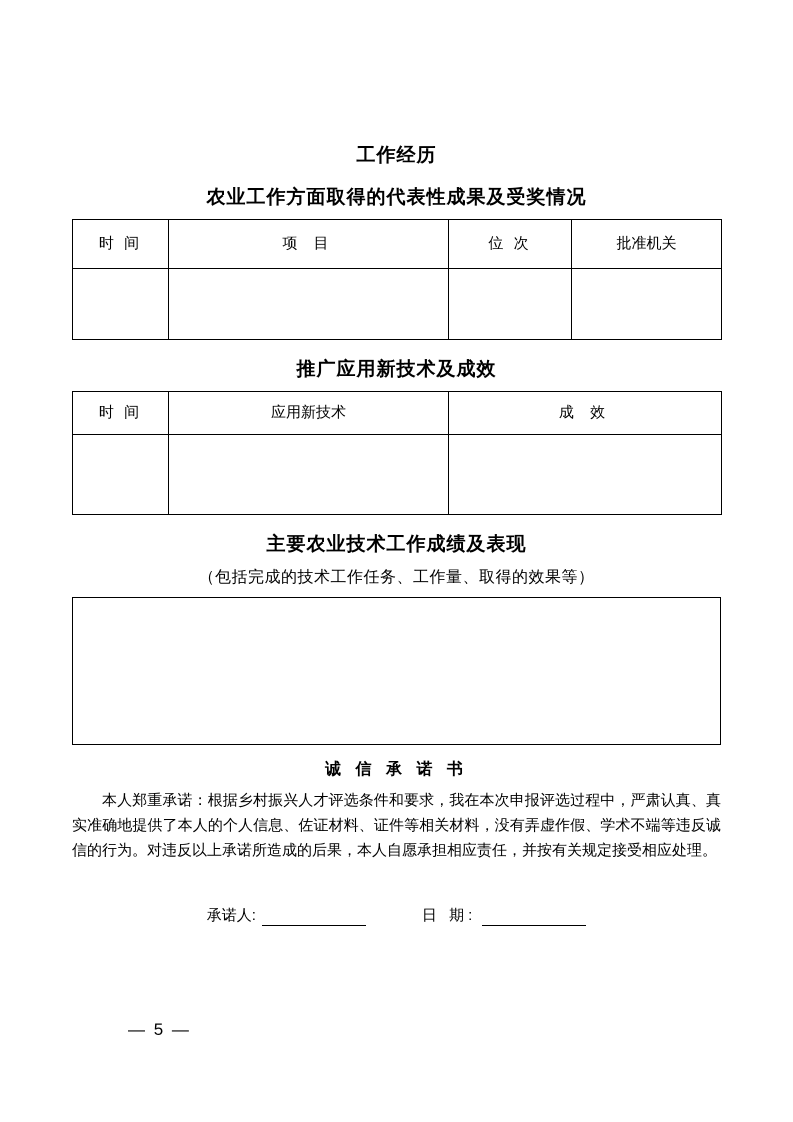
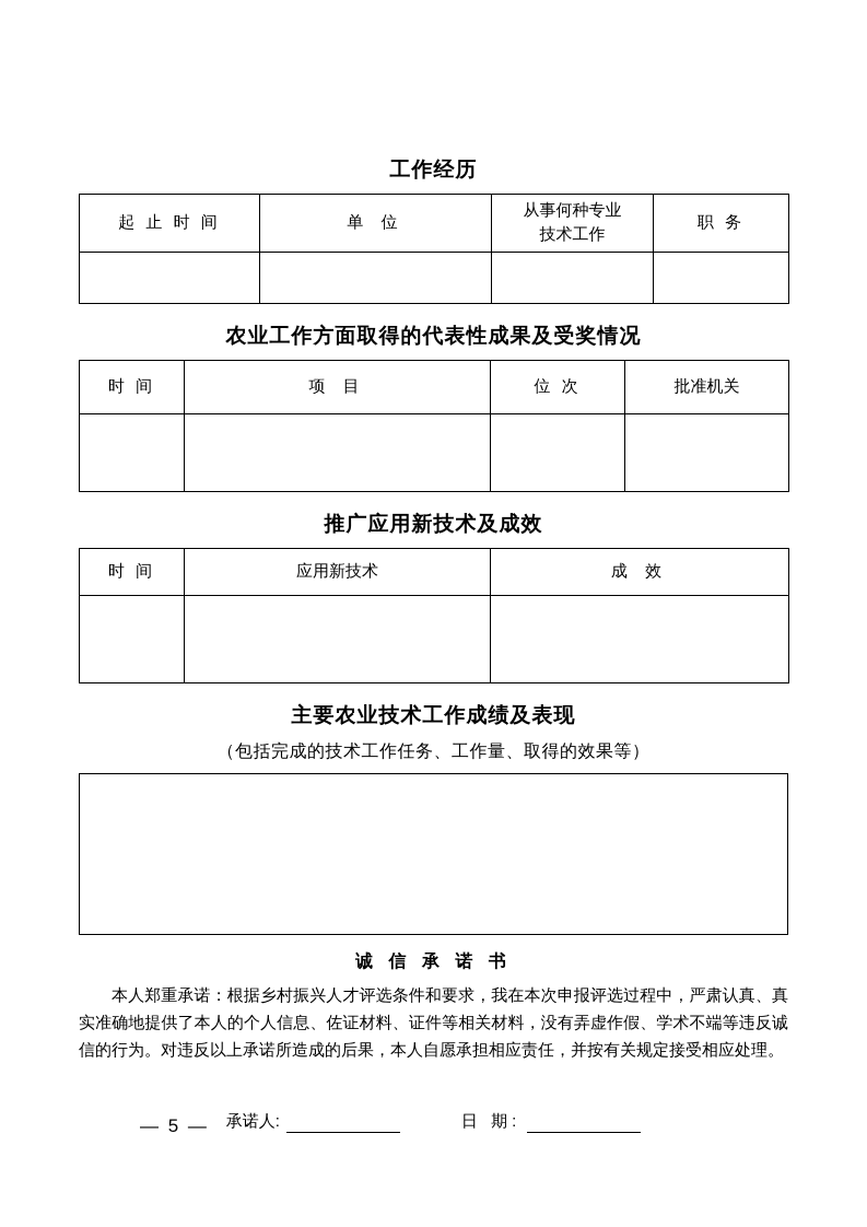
  工作经历
+ 起 止 时 间	单 位	从事何种专业 技术工作	职 务
  农业工作方面取得的代表性成果及受奖情况
  时 间	项 目	位 次	批准机关
  推广应用新技术及成效
  时 间	应用新技术	成 效
  主要农业技术工作成绩及表现
  （包括完成的技术工作任务、工作量、取得的效果等）
  诚 信 承 诺 书
  本人郑重承诺：根据乡村振兴人才评选条件和要求，我在本次申报评选过程中，严肃认真、真实准确地提供了本人的个人信息、佐证材料、证件等相关材料，没有弄虚作假、学术不端等违反诚信的行为。对违反以上承诺所造成的后果，本人自愿承担相应责任，并按有关规定接受相应处理。
  承诺人:
  日 期:
  — 5 —
